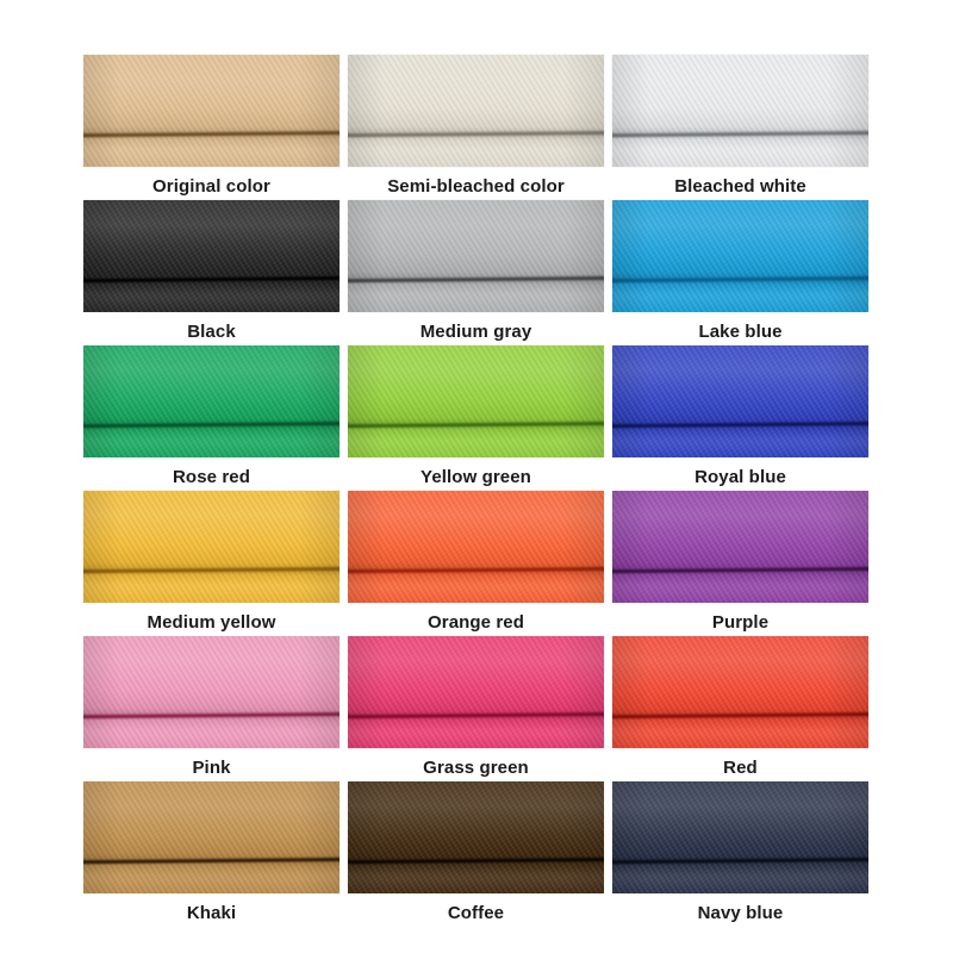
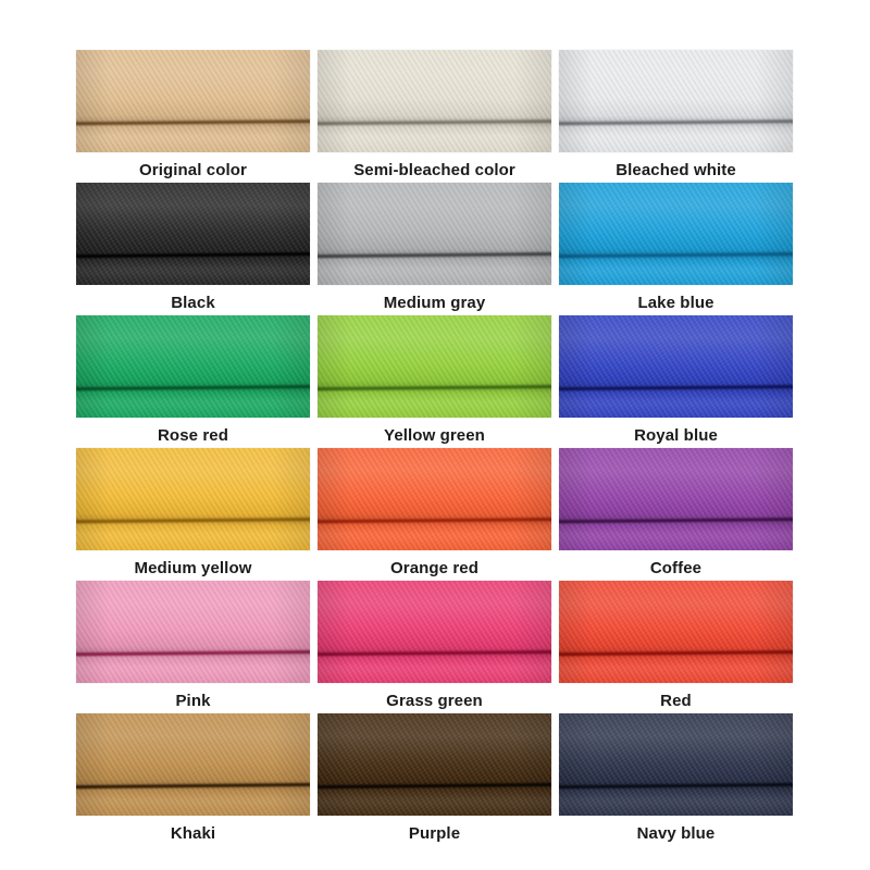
  Original color
  Semi-bleached color
  Bleached white
  Black
  Medium gray
  Lake blue
  Rose red
  Yellow green
  Royal blue
  Medium yellow
  Orange red
- Purple
+ Coffee
  Pink
  Grass green
  Red
  Khaki
- Coffee
+ Purple
  Navy blue
